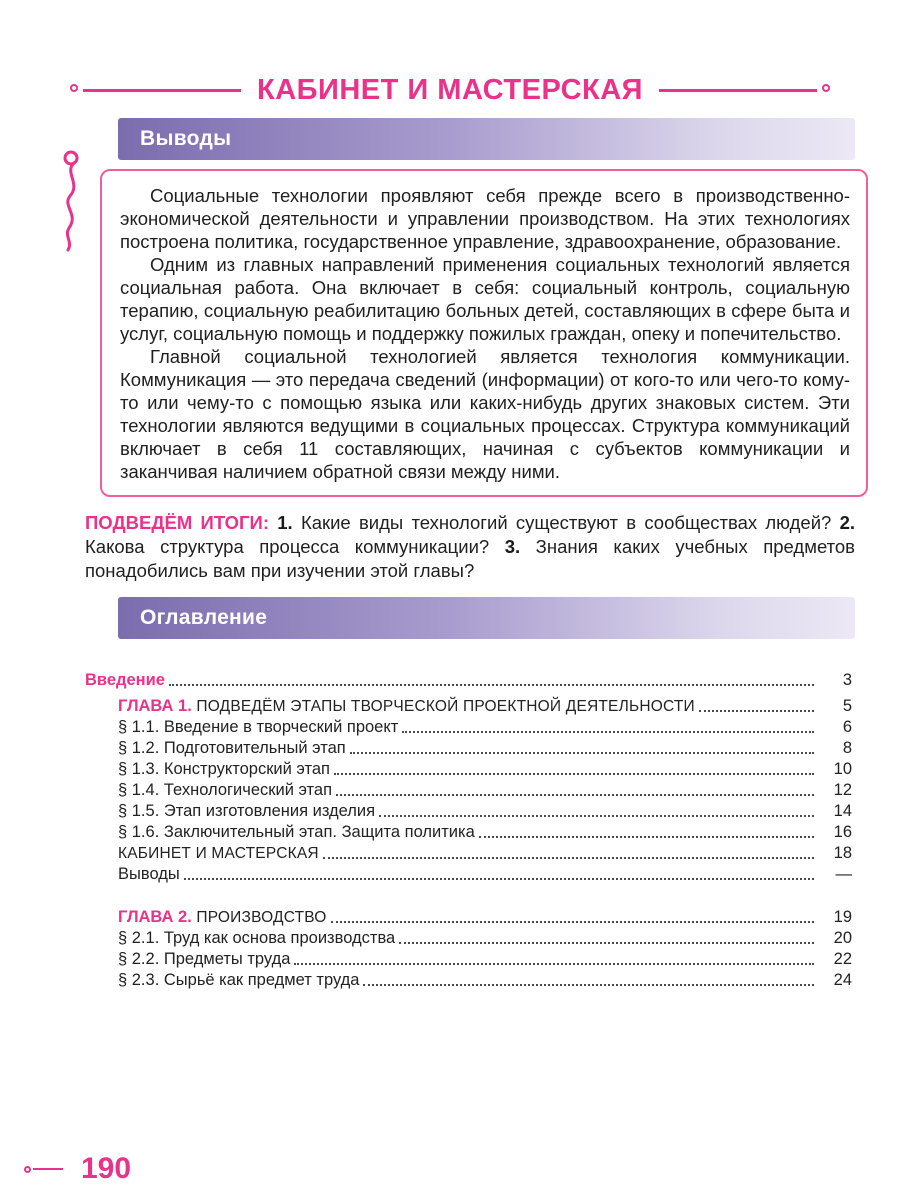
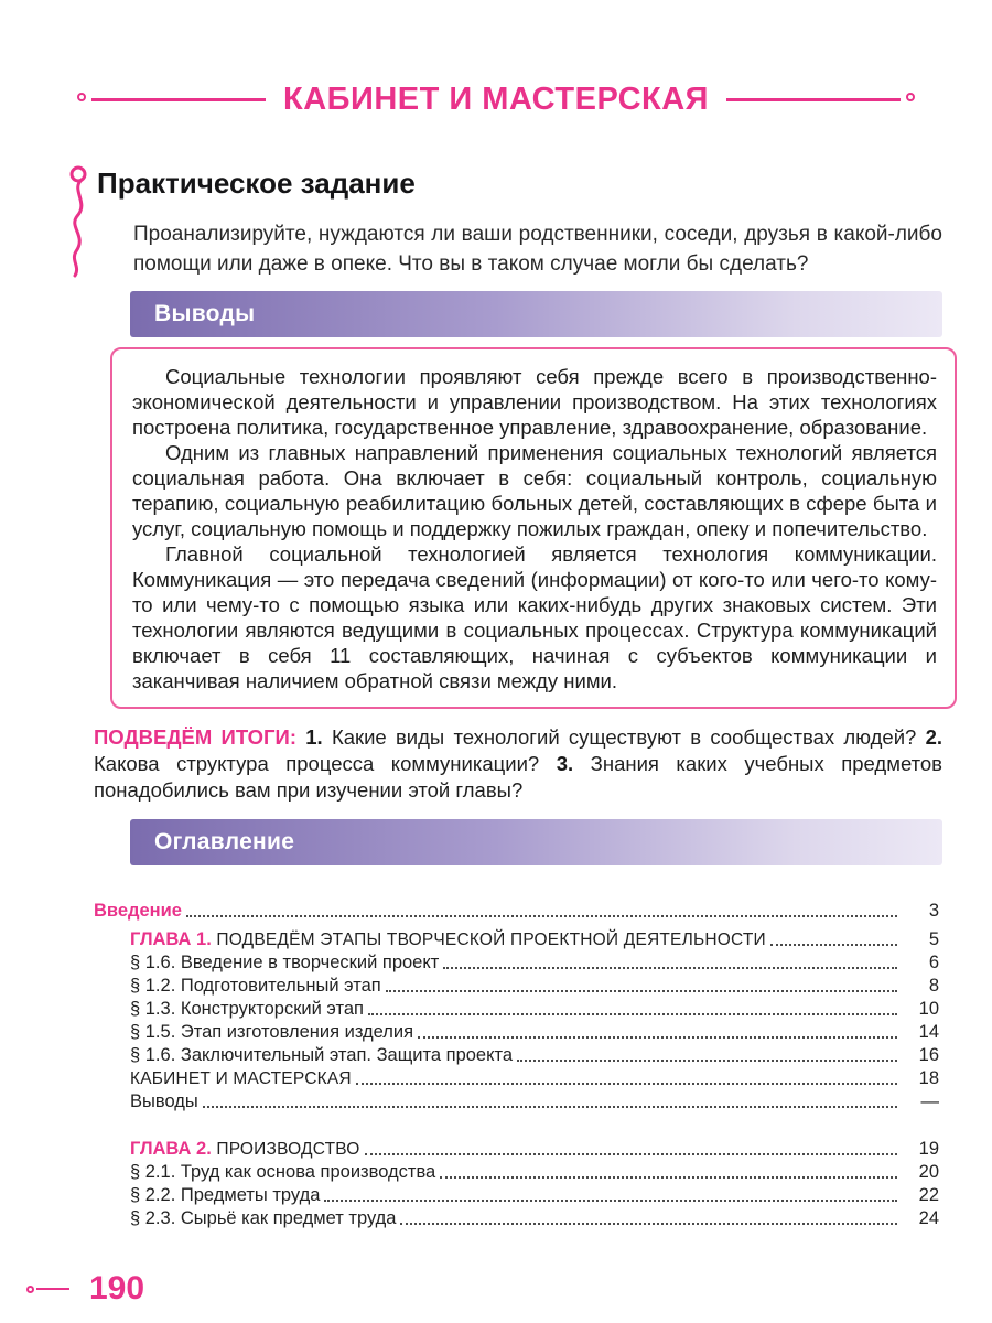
  КАБИНЕТ И МАСТЕРСКАЯ
+ Практическое задание
+ Проанализируйте, нуждаются ли ваши родственники, соседи, друзья в какой-либо помощи или даже в опеке. Что вы в таком случае могли бы сделать?
  Выводы
  Социальные технологии проявляют себя прежде всего в производственно-экономической деятельности и управлении производством. На этих технологиях построена политика, государственное управление, здравоохранение, образование.
  Одним из главных направлений применения социальных технологий является социальная работа. Она включает в себя: социальный контроль, социальную терапию, социальную реабилитацию больных детей, составляющих в сфере быта и услуг, социальную помощь и поддержку пожилых граждан, опеку и попечительство.
  Главной социальной технологией является технология коммуникации. Коммуникация — это передача сведений (информации) от кого-то или чего-то кому-то или чему-то с помощью языка или каких-нибудь других знаковых систем. Эти технологии являются ведущими в социальных процессах. Структура коммуникаций включает в себя 11 составляющих, начиная с субъектов коммуникации и заканчивая наличием обратной связи между ними.
  ПОДВЕДЁМ ИТОГИ: 1. Какие виды технологий существуют в сообществах людей? 2. Какова структура процесса коммуникации? 3. Знания каких учебных предметов понадобились вам при изучении этой главы?
  Оглавление
  Введение
  3
  ГЛАВА 1. ПОДВЕДЁМ ЭТАПЫ ТВОРЧЕСКОЙ ПРОЕКТНОЙ ДЕЯТЕЛЬНОСТИ
  5
- § 1.1. Введение в творческий проект
+ § 1.6. Введение в творческий проект
  6
  § 1.2. Подготовительный этап
  8
  § 1.3. Конструкторский этап
  10
- § 1.4. Технологический этап
- 12
  § 1.5. Этап изготовления изделия
  14
- § 1.6. Заключительный этап. Защита политика
+ § 1.6. Заключительный этап. Защита проекта
  16
  КАБИНЕТ И МАСТЕРСКАЯ
  18
  Выводы
  —
  ГЛАВА 2. ПРОИЗВОДСТВО
  19
  § 2.1. Труд как основа производства
  20
  § 2.2. Предметы труда
  22
  § 2.3. Сырьё как предмет труда
  24
  190
